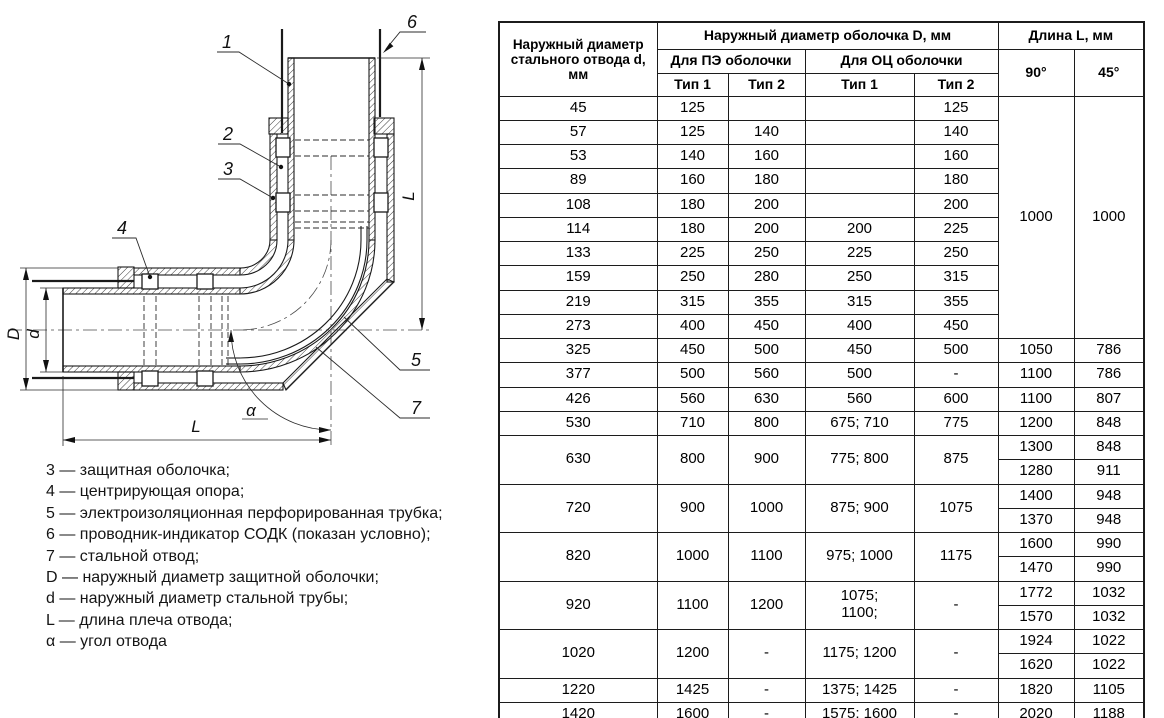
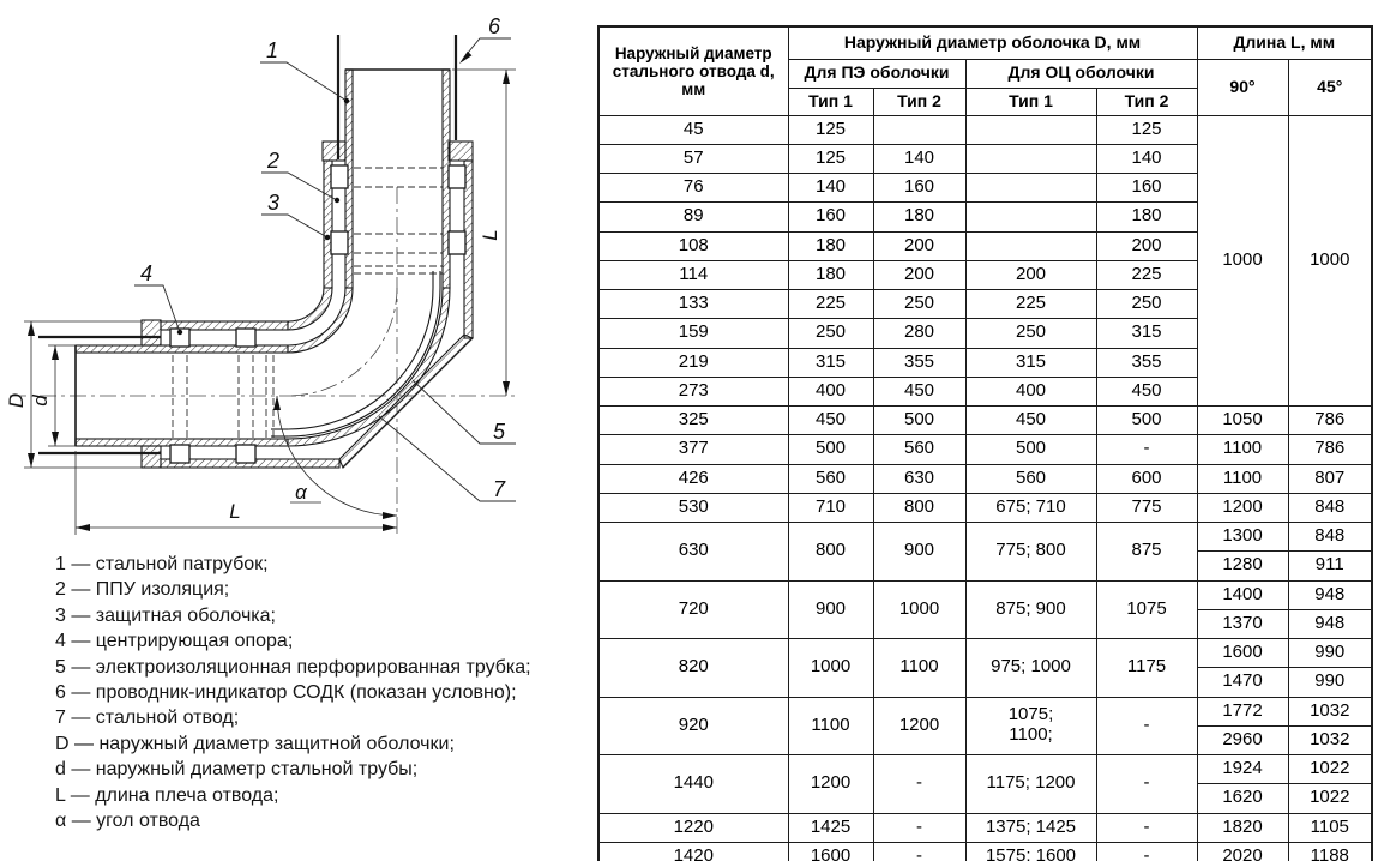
  L
  α
  1
  2
  3
  4
  5
  6
  7
+ 1 — стальной патрубок;
+ 2 — ППУ изоляция;
  3 — защитная оболочка;
  4 — центрирующая опора;
  5 — электроизоляционная перфорированная трубка;
  6 — проводник-индикатор СОДК (показан условно);
  7 — стальной отвод;
  D — наружный диаметр защитной оболочки;
  d — наружный диаметр стальной трубы;
  L — длина плеча отвода;
  α — угол отвода
  Наружный диаметр стального отвода d, мм	Наружный диаметр оболочка D, мм	Длина L, мм
  Для ПЭ оболочки	Для ОЦ оболочки	90°	45°
  Тип 1	Тип 2	Тип 1	Тип 2
  45	125			125	1000	1000
  57	125	140		140
- 53	140	160		160
+ 76	140	160		160
  89	160	180		180
  108	180	200		200
  114	180	200	200	225
  133	225	250	225	250
  159	250	280	250	315
  219	315	355	315	355
  273	400	450	400	450
  325	450	500	450	500	1050	786
  377	500	560	500	-	1100	786
  426	560	630	560	600	1100	807
  530	710	800	675; 710	775	1200	848
  630	800	900	775; 800	875	1300	848
  1280	911
  720	900	1000	875; 900	1075	1400	948
  1370	948
  820	1000	1100	975; 1000	1175	1600	990
  1470	990
  920	1100	1200	1075; 1100;	-	1772	1032
- 1570	1032
+ 2960	1032
- 1020	1200	-	1175; 1200	-	1924	1022
+ 1440	1200	-	1175; 1200	-	1924	1022
  1620	1022
  1220	1425	-	1375; 1425	-	1820	1105
  1420	1600	-	1575; 1600	-	2020	1188
